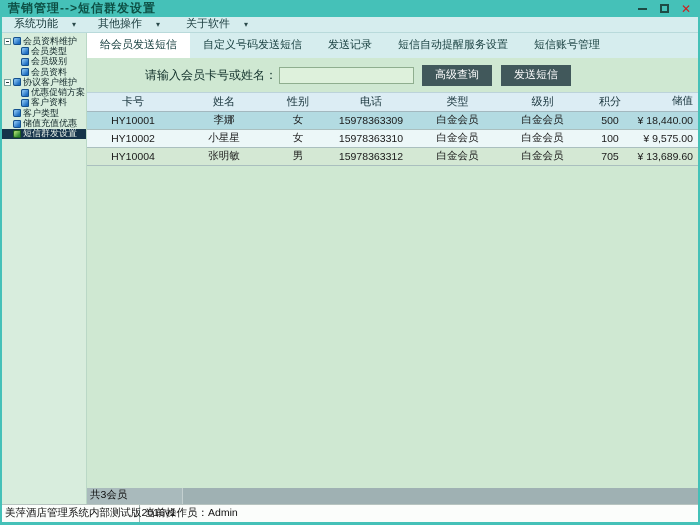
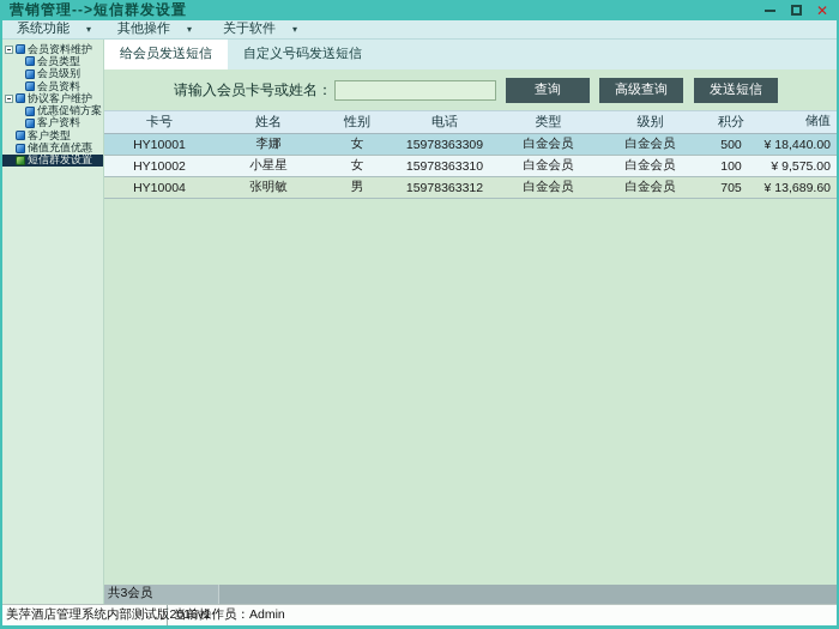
  营销管理-->短信群发设置
  ✕
  系统功能
  ▾
  其他操作
  ▾
  关于软件
  ▾
  会员资料维护
  会员类型
  会员级别
  会员资料
  协议客户维护
  优惠促销方案
  客户资料
  客户类型
  储值充值优惠
  短信群发设置
  给会员发送短信
  自定义号码发送短信
- 发送记录
- 短信自动提醒服务设置
- 短信账号管理
  请输入会员卡号或姓名：
+ 查询
  高级查询
  发送短信
  卡号
  姓名
  性别
  电话
  类型
  级别
  积分
  储值
  HY10001
  李娜
  女
  15978363309
  白金会员
  白金会员
  500
  ¥ 18,440.00
  HY10002
  小星星
  女
  15978363310
  白金会员
  白金会员
  100
  ¥ 9,575.00
  HY10004
  张明敏
  男
  15978363312
  白金会员
  白金会员
  705
  ¥ 13,689.60
  共3会员
  当前操作员：Admin
